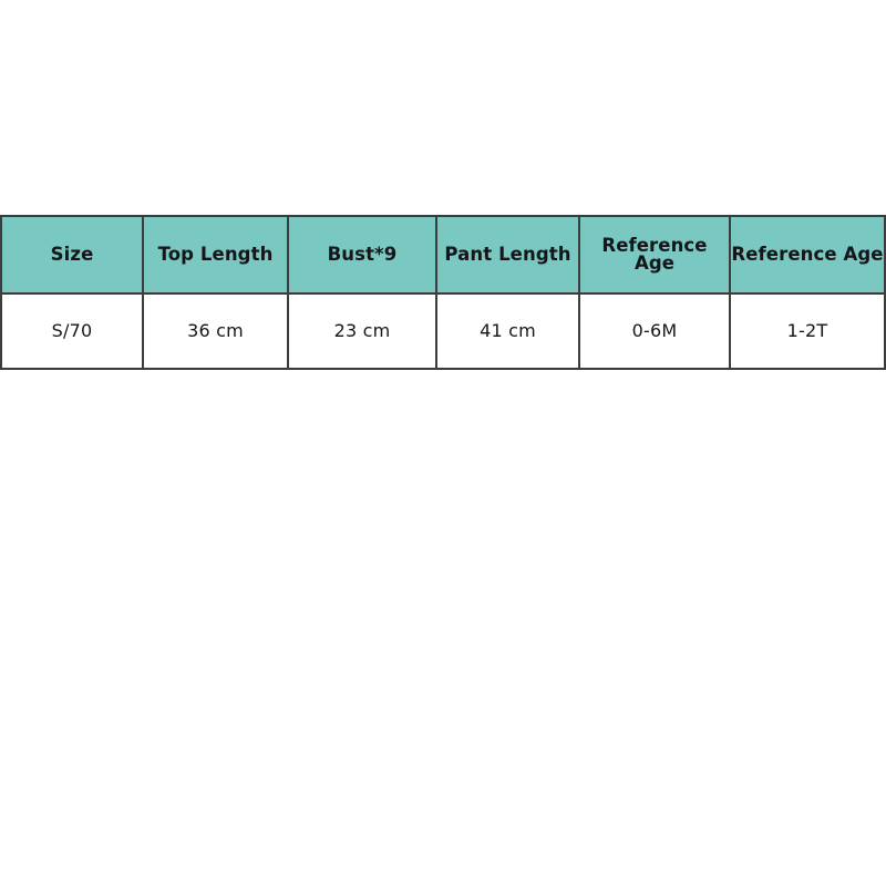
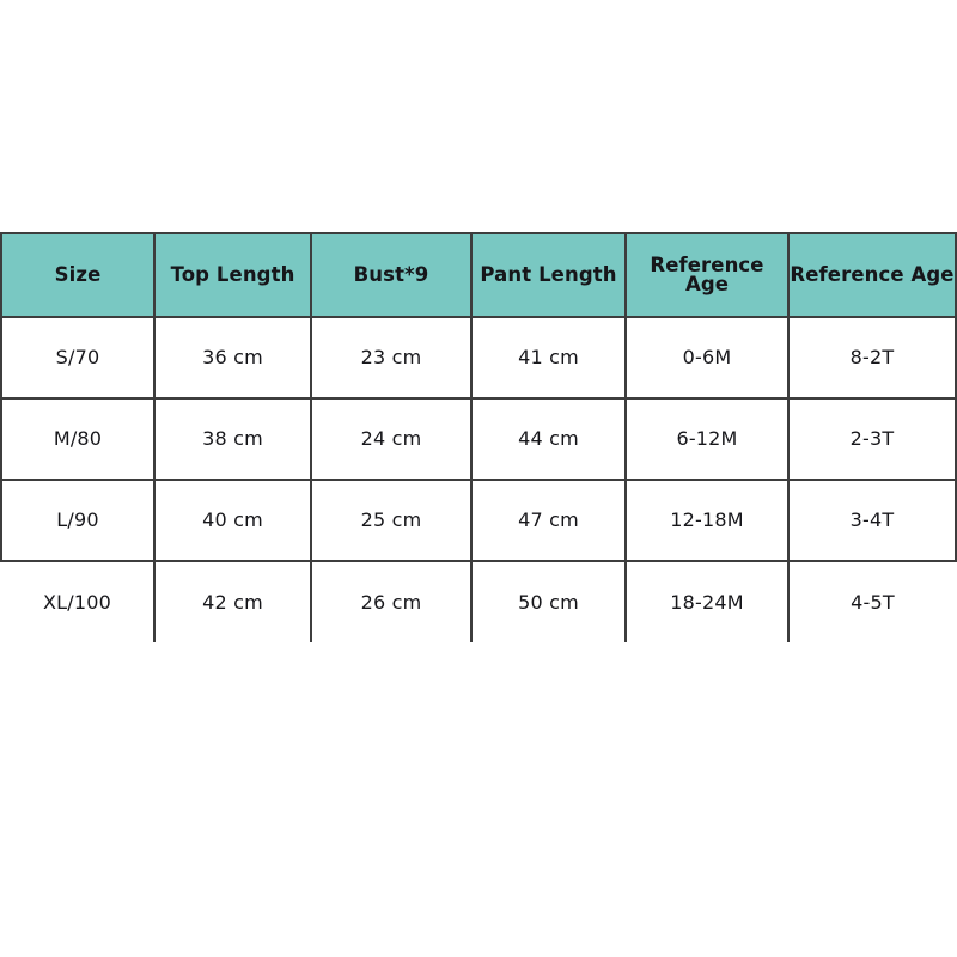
  Size	Top Length	Bust*9	Pant Length	Reference Age	Reference Age
- S/70	36 cm	23 cm	41 cm	0-6M	1-2T
+ S/70	36 cm	23 cm	41 cm	0-6M	8-2T
+ M/80	38 cm	24 cm	44 cm	6-12M	2-3T
+ L/90	40 cm	25 cm	47 cm	12-18M	3-4T
+ XL/100	42 cm	26 cm	50 cm	18-24M	4-5T
